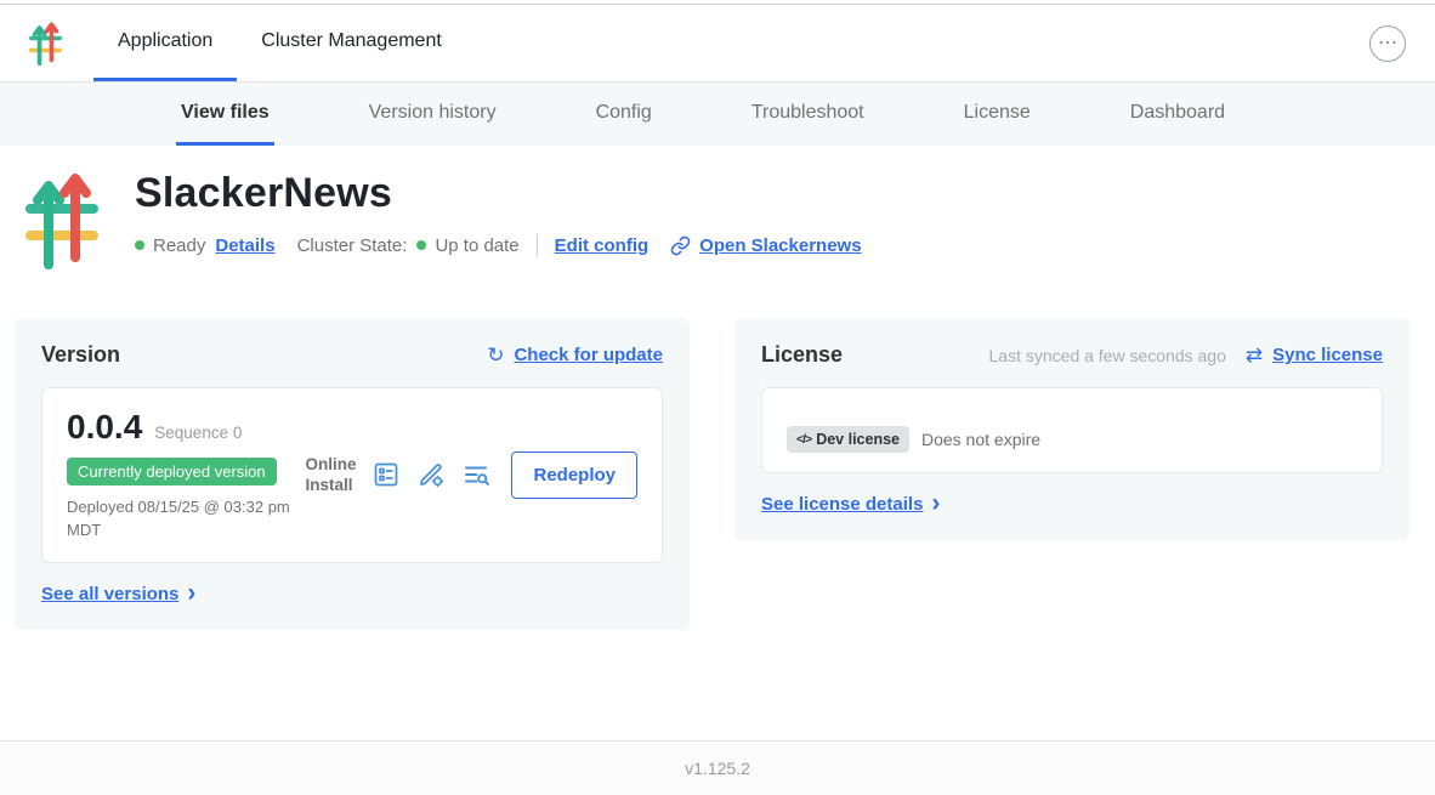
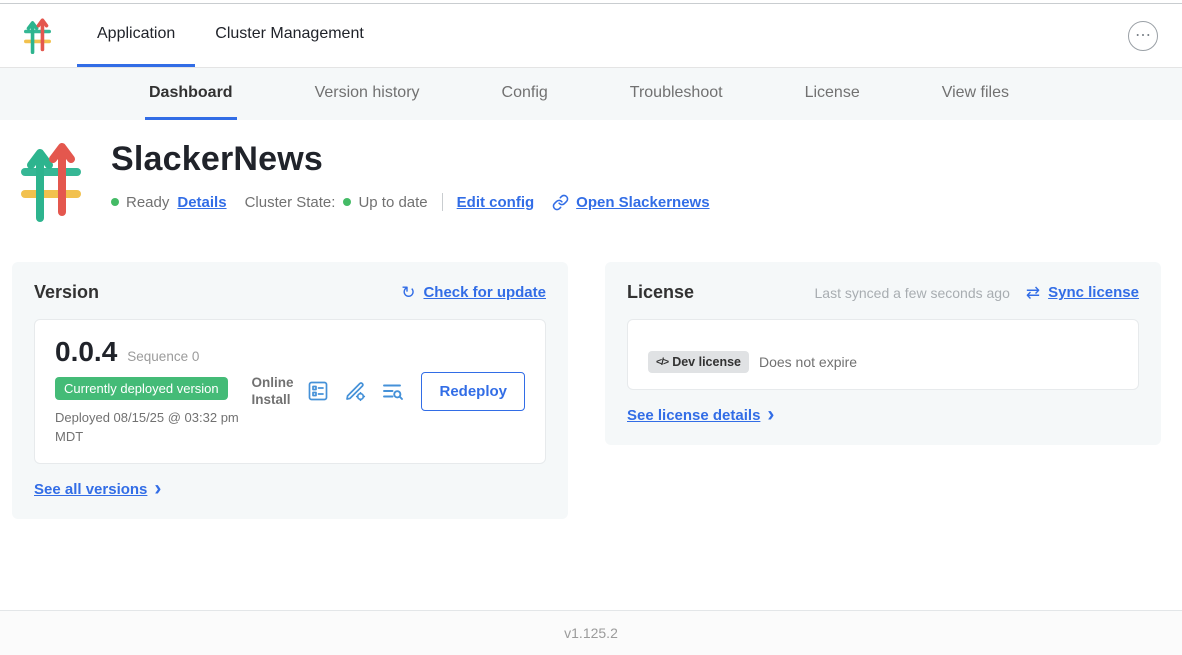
  Application
  Cluster Management
  ⋯
- View files
+ Dashboard
  Version history
  Config
  Troubleshoot
  License
- Dashboard
+ View files
  SlackerNews
  Ready
  Details
  Cluster State:
  Up to date
  Edit config
  Open Slackernews
  Version
  ↻
  Check for update
  0.0.4
  Sequence 0
  Currently deployed version
  Deployed 08/15/25 @ 03:32 pm MDT
  Online
  Install
  Redeploy
  See all versions
  ›
  License
  Last synced a few seconds ago
  ⇄
  Sync license
  </>
  Dev license
  Does not expire
  See license details
  ›
  v1.125.2
